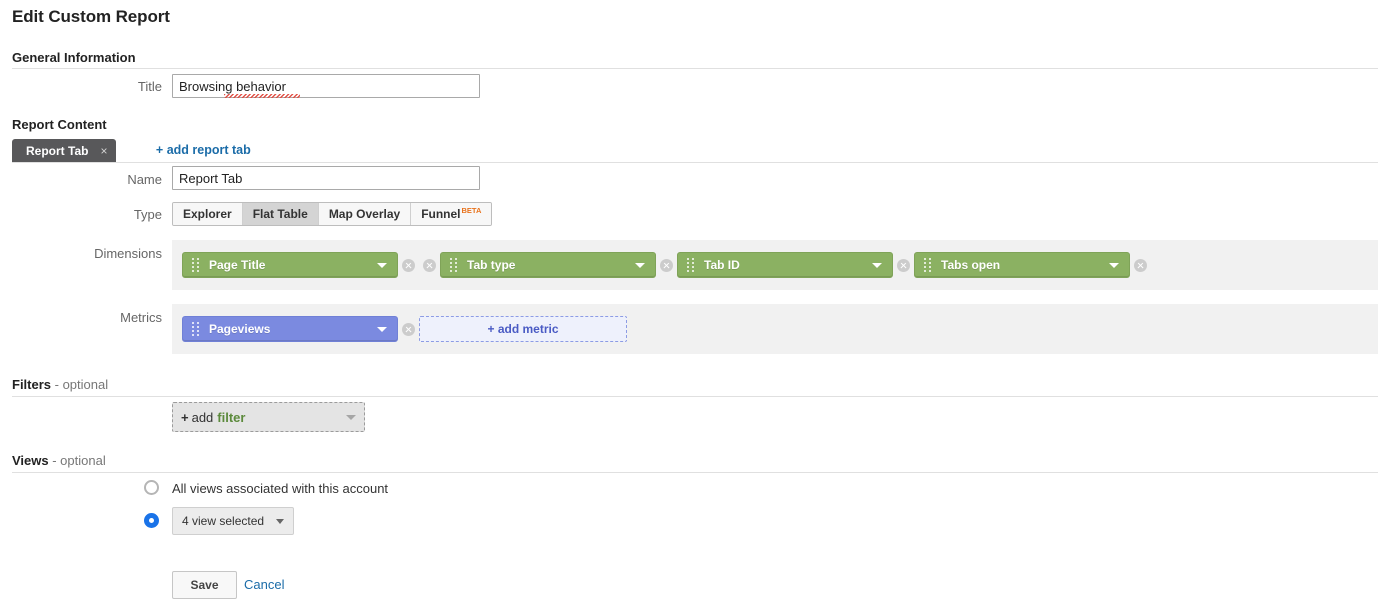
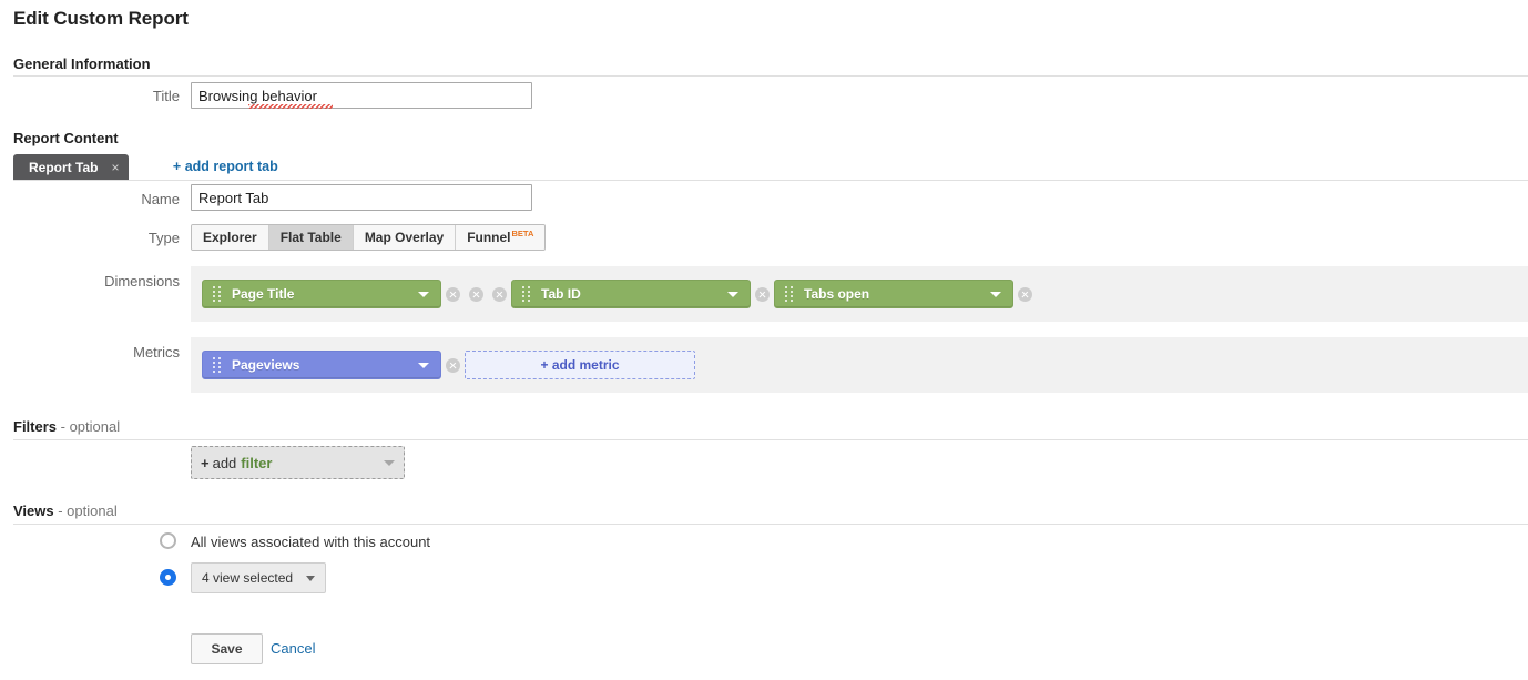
  Edit Custom Report
  General Information
  Title
  Browsing behavior
  Report Content
  Report Tab
  ×
  + add report tab
  Name
  Report Tab
  Type
  Explorer
  Flat Table
  Map Overlay
  Funnel
  BETA
  Dimensions
  Page Title
- Tab type
  Tab ID
  Tabs open
  Metrics
  Pageviews
  + add metric
  Filters - optional
  +
  add
  filter
  Views - optional
  All views associated with this account
  4 view selected
  Save
  Cancel
